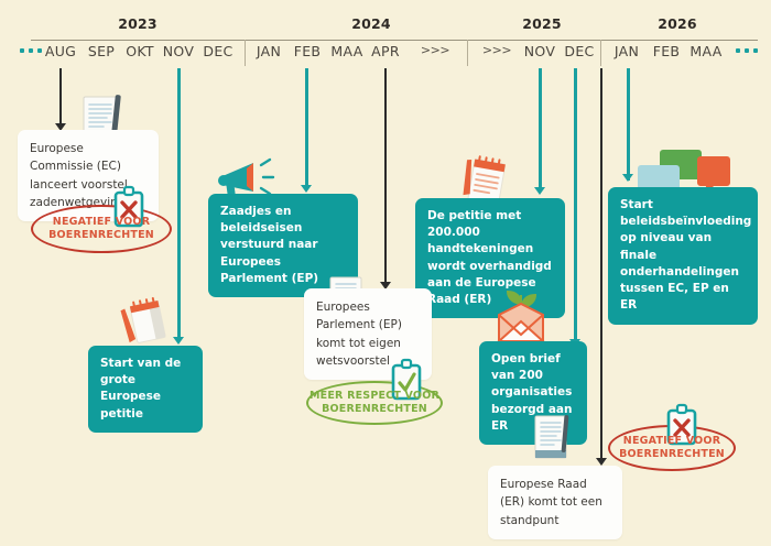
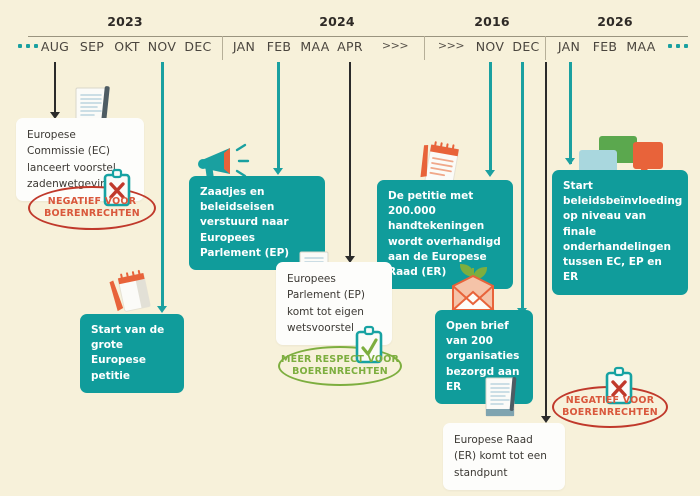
  2023
  2024
- 2025
+ 2016
  2026
  AUG
  SEP
  OKT
  NOV
  DEC
  JAN
  FEB
  MAA
  APR
  >>>
  >>>
  NOV
  DEC
  JAN
  FEB
  MAA
  Europese Commissie (EC) lanceert voorstel zadenwetgevin
  NEGATIEF VOOR
  BOERENRECHTEN
  Zaadjes en beleidseisen verstuurd naar Europees Parlement (EP)
  De petitie met 200.000 handtekeningen wordt overhandigd aan de Europese Raad (ER)
  Start beleidsbeïnvloeding op niveau van finale onderhandelingen tussen EC, EP en ER
  Start van de grote Europese petitie
  Europees Parlement (EP) komt tot eigen wetsvoorstel
  MEER RESPECT VOOR
  BOERENRECHTEN
  Open brief van 200 organisaties bezorgd aan ER
  Europese Raad (ER) komt tot een standpunt
  NEGATIEF VOOR
  BOERENRECHTEN
